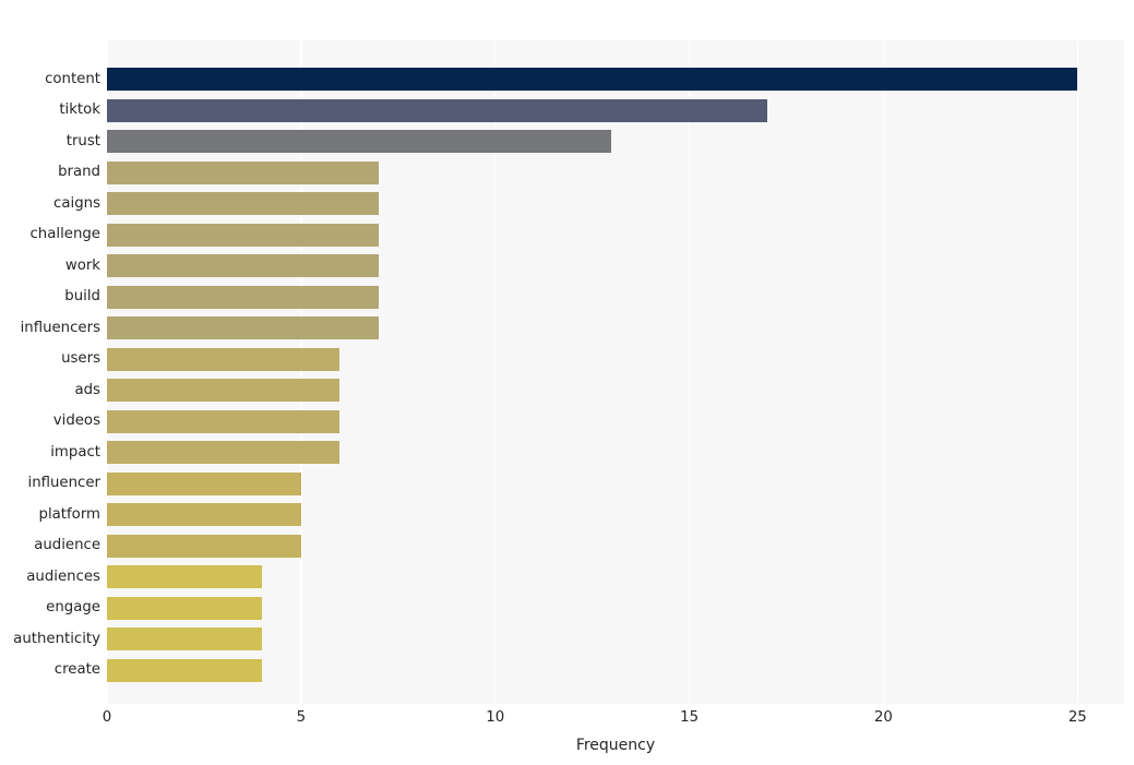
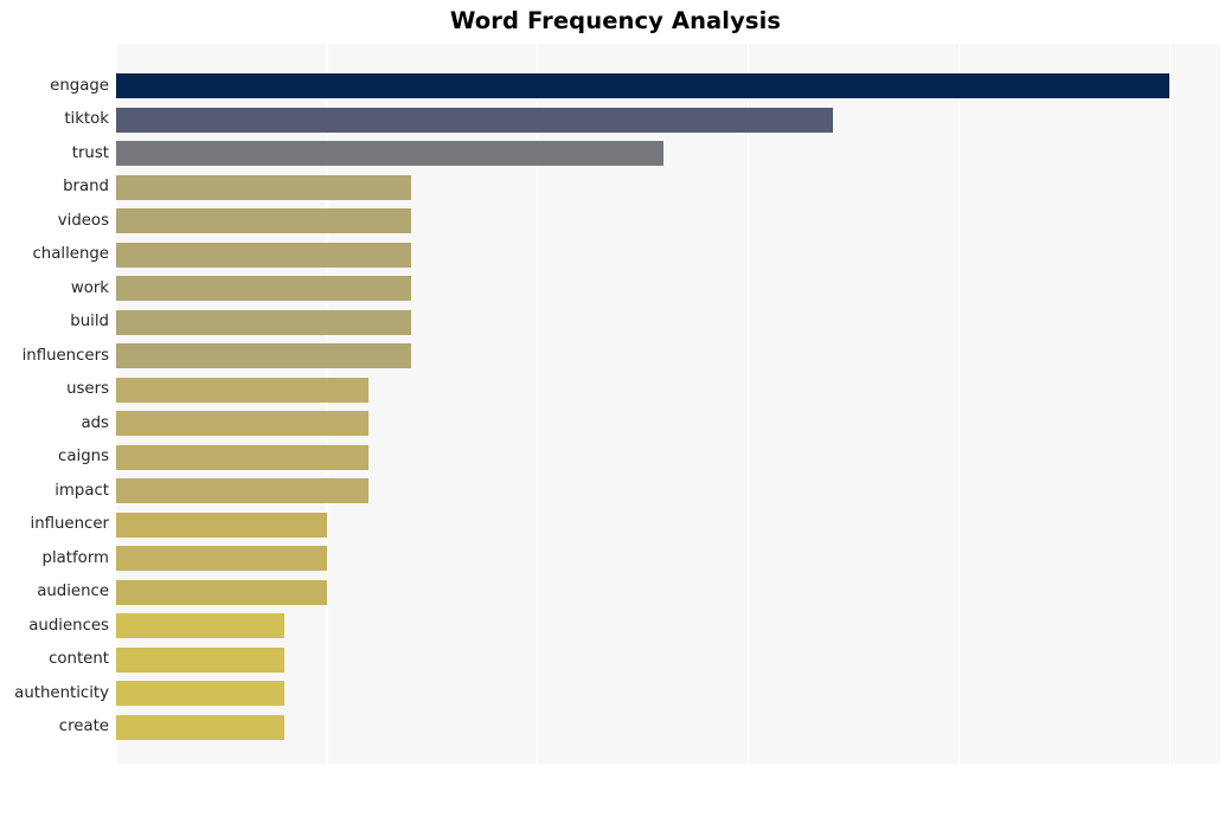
+ Word Frequency Analysis
- content
+ engage
  tiktok
  trust
  brand
- caigns
+ videos
  challenge
  work
  build
  influencers
  users
  ads
- videos
+ caigns
  impact
  influencer
  platform
  audience
  audiences
- engage
+ content
  authenticity
  create
- 0
- 5
- 10
- 15
- 20
- 25
- Frequency
